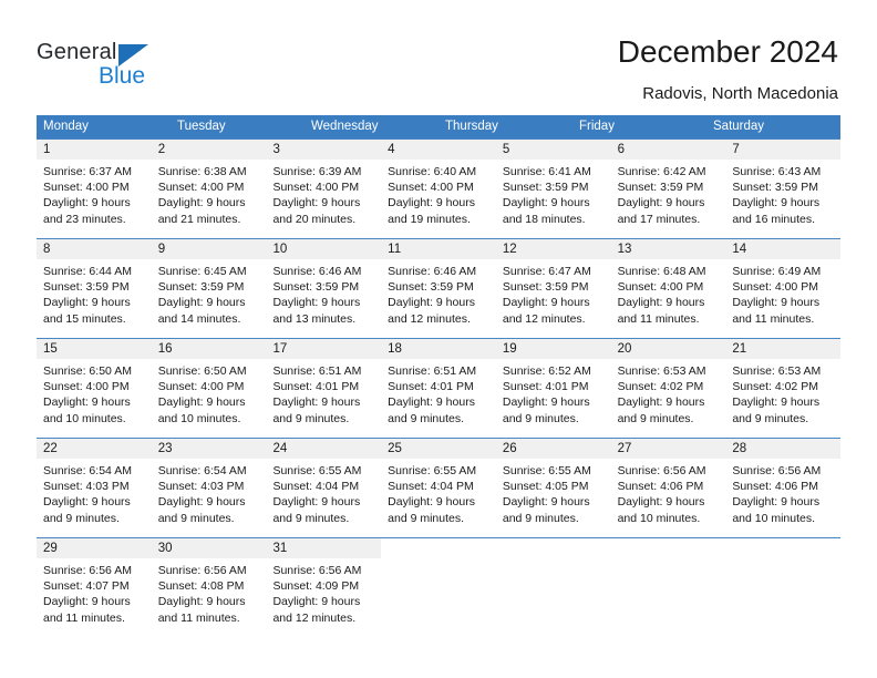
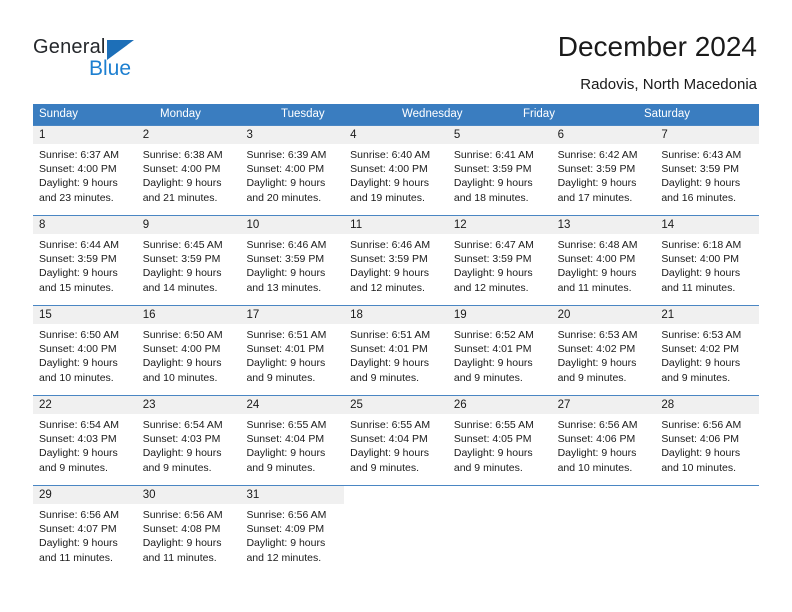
  General
  Blue
  December 2024
  Radovis, North Macedonia
+ Sunday
  Monday
  Tuesday
  Wednesday
- Thursday
  Friday
  Saturday
  1
  Sunrise: 6:37 AM
  Sunset: 4:00 PM
  Daylight: 9 hours
  and 23 minutes.
  2
  Sunrise: 6:38 AM
  Sunset: 4:00 PM
  Daylight: 9 hours
  and 21 minutes.
  3
  Sunrise: 6:39 AM
  Sunset: 4:00 PM
  Daylight: 9 hours
  and 20 minutes.
  4
  Sunrise: 6:40 AM
  Sunset: 4:00 PM
  Daylight: 9 hours
  and 19 minutes.
  5
  Sunrise: 6:41 AM
  Sunset: 3:59 PM
  Daylight: 9 hours
  and 18 minutes.
  6
  Sunrise: 6:42 AM
  Sunset: 3:59 PM
  Daylight: 9 hours
  and 17 minutes.
  7
  Sunrise: 6:43 AM
  Sunset: 3:59 PM
  Daylight: 9 hours
  and 16 minutes.
  8
  Sunrise: 6:44 AM
  Sunset: 3:59 PM
  Daylight: 9 hours
  and 15 minutes.
  9
  Sunrise: 6:45 AM
  Sunset: 3:59 PM
  Daylight: 9 hours
  and 14 minutes.
  10
  Sunrise: 6:46 AM
  Sunset: 3:59 PM
  Daylight: 9 hours
  and 13 minutes.
  11
  Sunrise: 6:46 AM
  Sunset: 3:59 PM
  Daylight: 9 hours
  and 12 minutes.
  12
  Sunrise: 6:47 AM
  Sunset: 3:59 PM
  Daylight: 9 hours
  and 12 minutes.
  13
  Sunrise: 6:48 AM
  Sunset: 4:00 PM
  Daylight: 9 hours
  and 11 minutes.
  14
- Sunrise: 6:49 AM
+ Sunrise: 6:18 AM
  Sunset: 4:00 PM
  Daylight: 9 hours
  and 11 minutes.
  15
  Sunrise: 6:50 AM
  Sunset: 4:00 PM
  Daylight: 9 hours
  and 10 minutes.
  16
  Sunrise: 6:50 AM
  Sunset: 4:00 PM
  Daylight: 9 hours
  and 10 minutes.
  17
  Sunrise: 6:51 AM
  Sunset: 4:01 PM
  Daylight: 9 hours
  and 9 minutes.
  18
  Sunrise: 6:51 AM
  Sunset: 4:01 PM
  Daylight: 9 hours
  and 9 minutes.
  19
  Sunrise: 6:52 AM
  Sunset: 4:01 PM
  Daylight: 9 hours
  and 9 minutes.
  20
  Sunrise: 6:53 AM
  Sunset: 4:02 PM
  Daylight: 9 hours
  and 9 minutes.
  21
  Sunrise: 6:53 AM
  Sunset: 4:02 PM
  Daylight: 9 hours
  and 9 minutes.
  22
  Sunrise: 6:54 AM
  Sunset: 4:03 PM
  Daylight: 9 hours
  and 9 minutes.
  23
  Sunrise: 6:54 AM
  Sunset: 4:03 PM
  Daylight: 9 hours
  and 9 minutes.
  24
  Sunrise: 6:55 AM
  Sunset: 4:04 PM
  Daylight: 9 hours
  and 9 minutes.
  25
  Sunrise: 6:55 AM
  Sunset: 4:04 PM
  Daylight: 9 hours
  and 9 minutes.
  26
  Sunrise: 6:55 AM
  Sunset: 4:05 PM
  Daylight: 9 hours
  and 9 minutes.
  27
  Sunrise: 6:56 AM
  Sunset: 4:06 PM
  Daylight: 9 hours
  and 10 minutes.
  28
  Sunrise: 6:56 AM
  Sunset: 4:06 PM
  Daylight: 9 hours
  and 10 minutes.
  29
  Sunrise: 6:56 AM
  Sunset: 4:07 PM
  Daylight: 9 hours
  and 11 minutes.
  30
  Sunrise: 6:56 AM
  Sunset: 4:08 PM
  Daylight: 9 hours
  and 11 minutes.
  31
  Sunrise: 6:56 AM
  Sunset: 4:09 PM
  Daylight: 9 hours
  and 12 minutes.
